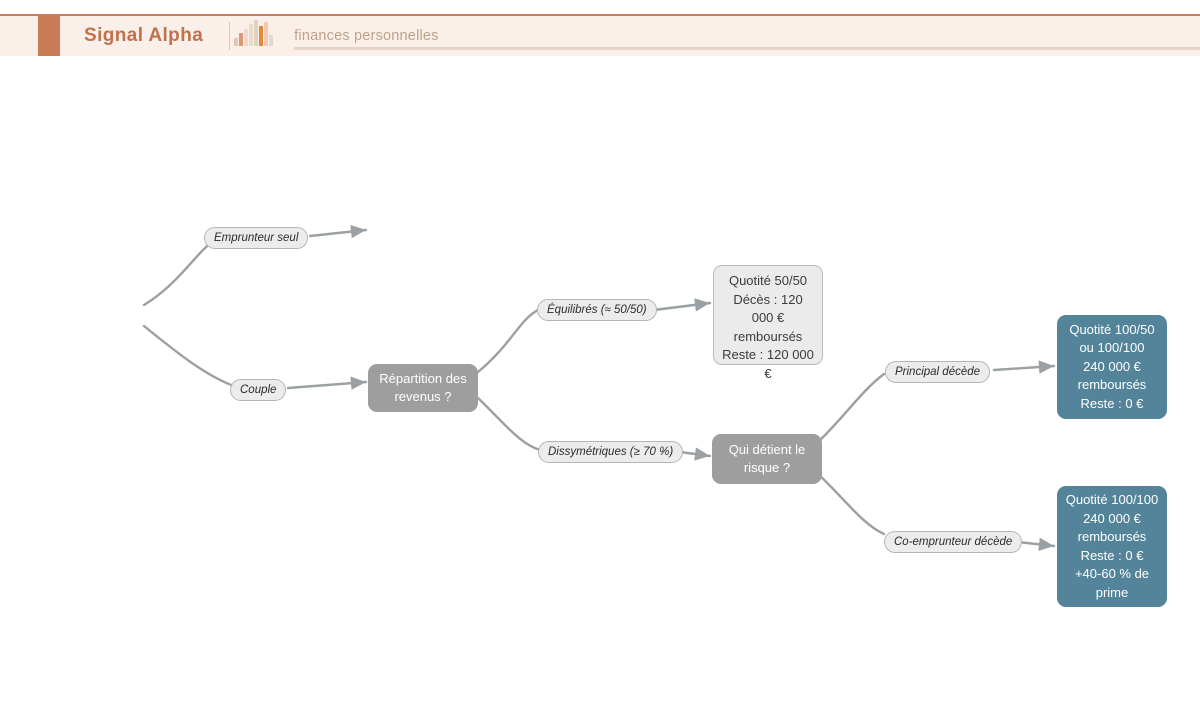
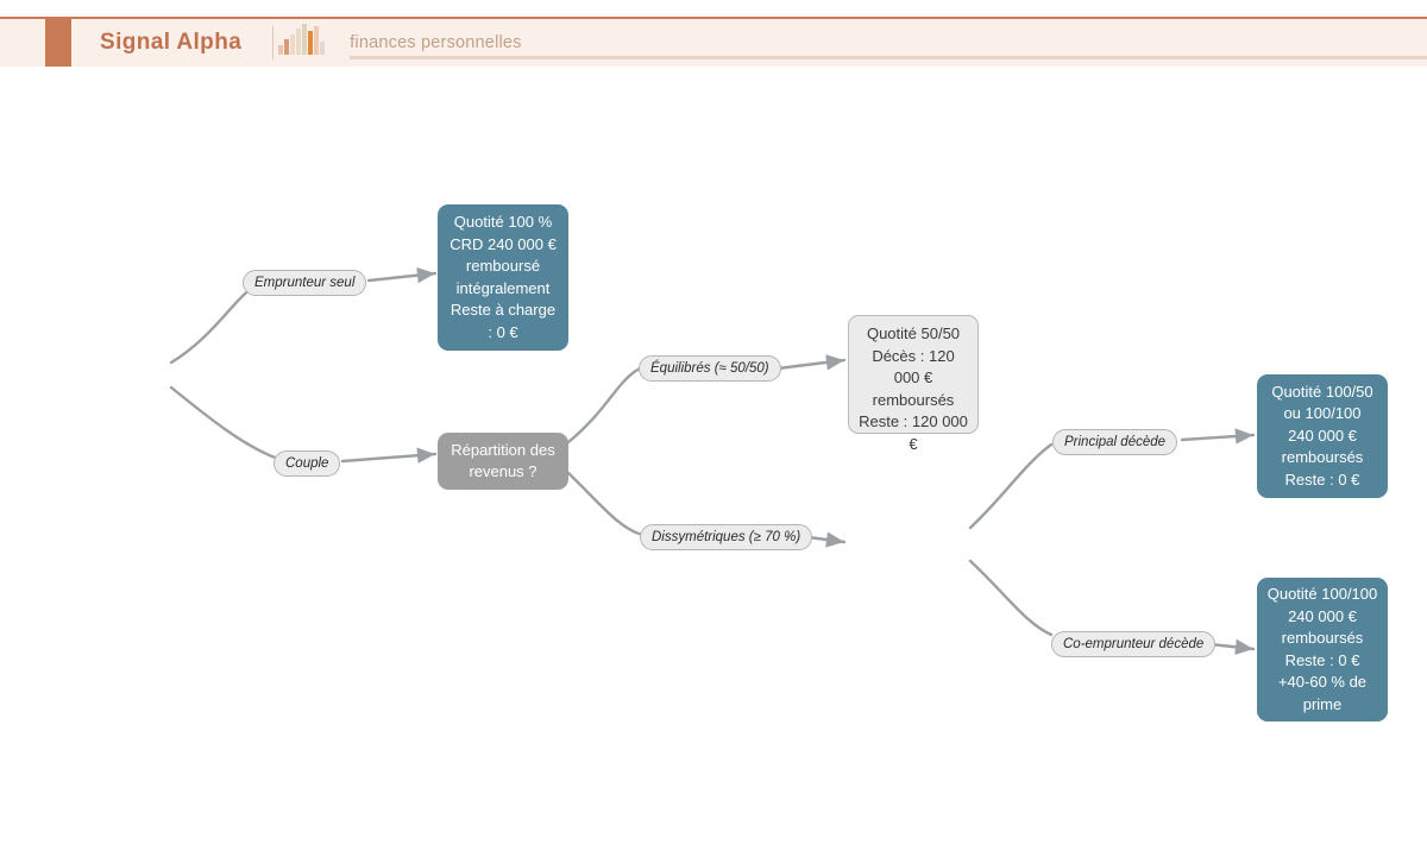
  Signal Alpha
  finances personnelles
+ Quotité 100 %
+ CRD 240 000 €
+ remboursé
+ intégralement
+ Reste à charge
+ : 0 €
  Répartition des
  revenus ?
  Quotité 50/50
  Décès : 120
  000 €
  remboursés
  Reste : 120 000
  €
- Qui détient le
- risque ?
  Quotité 100/50
  ou 100/100
  240 000 €
  remboursés
  Reste : 0 €
  Quotité 100/100
  240 000 €
  remboursés
  Reste : 0 €
  +40-60 % de
  prime
  Emprunteur seul
  Couple
  Équilibrés (≈ 50/50)
  Dissymétriques (≥ 70 %)
  Principal décède
  Co-emprunteur décède
